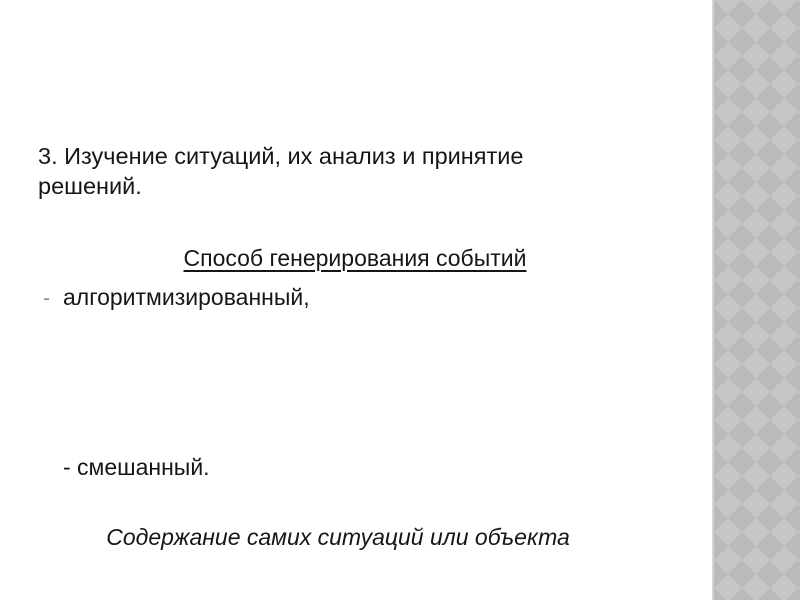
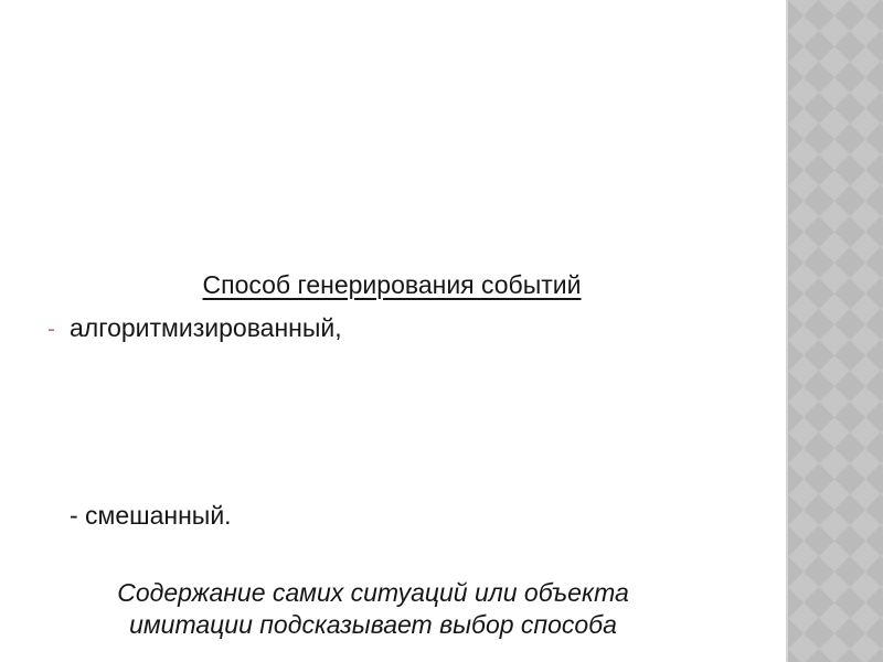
- 3. Изучение ситуаций, их анализ и принятие
- решений.
  Способ генерирования событий
  - алгоритмизированный,
  - смешанный.
  Содержание самих ситуаций или объекта
+ имитации подсказывает выбор способа
